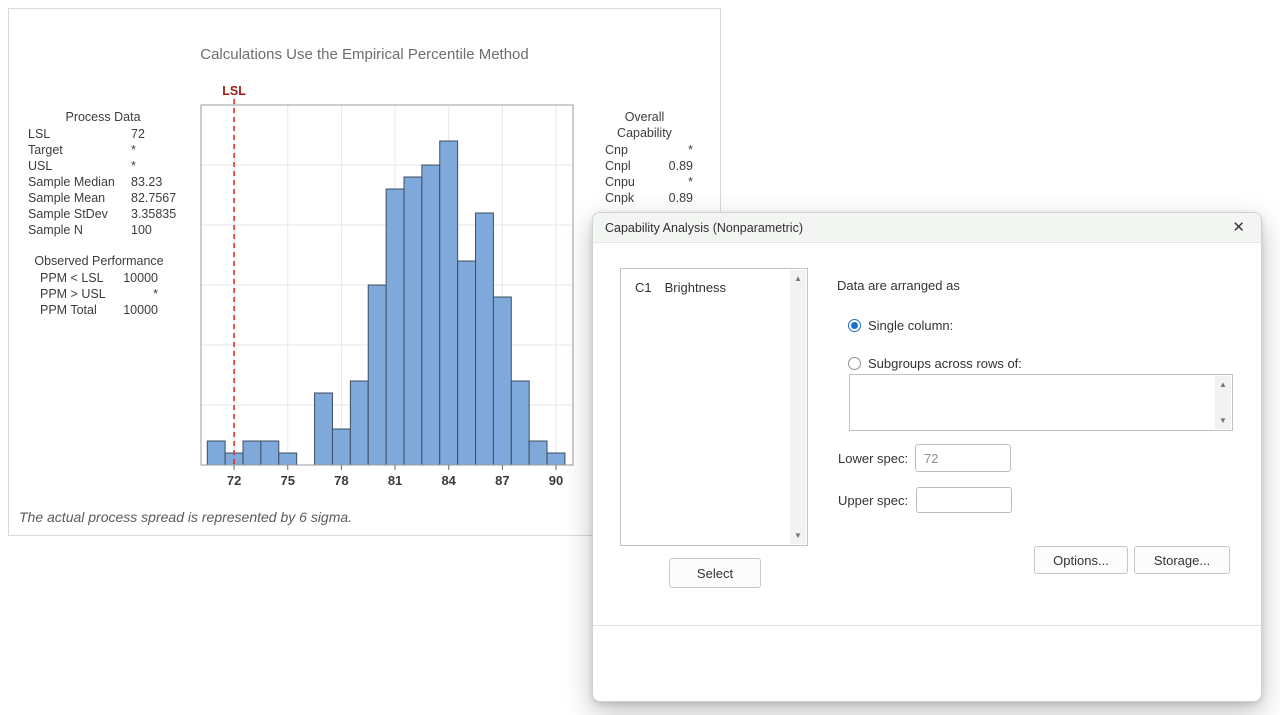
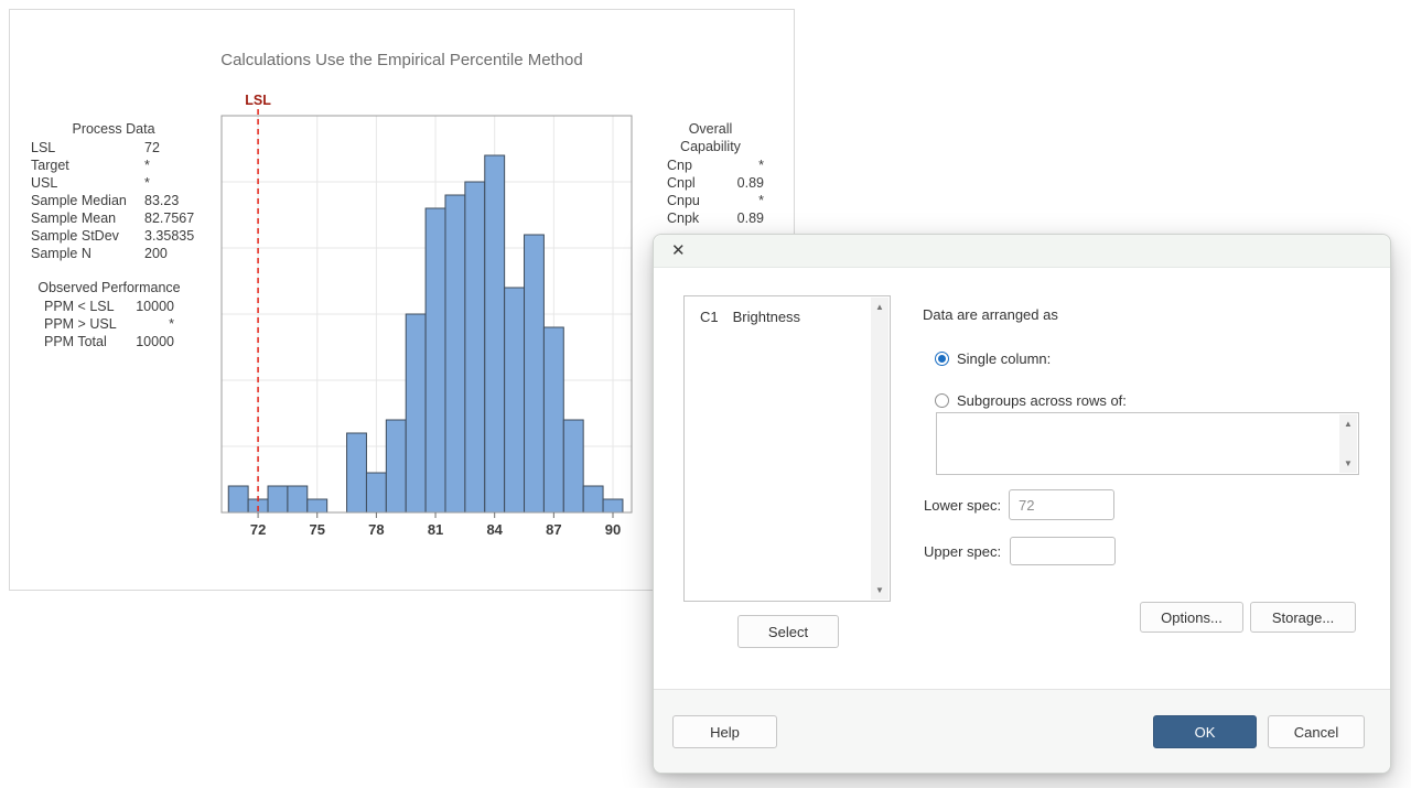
  Calculations Use the Empirical Percentile Method
  Process Data
  LSL
  72
  Target
  *
  USL
  *
  Sample Median
  83.23
  Sample Mean
  82.7567
  Sample StDev
  3.35835
  Sample N
- 100
+ 200
  Observed Performance
  PPM < LSL
  10000
  PPM > USL
  *
  PPM Total
  10000
  Overall Capability
  Cnp
  *
  Cnpl
  0.89
  Cnpu
  *
  Cnpk
  0.89
  72
  75
  78
  81
  84
  87
  90
  LSL
- The actual process spread is represented by 6 sigma.
- Capability Analysis (Nonparametric)
  ✕
  C1 Brightness
  ▲
  ▼
  Select
  Data are arranged as
  Single column:
  Subgroups across rows of:
  ▲
  ▼
  Lower spec:
  72
  Upper spec:
  Options...
  Storage...
+ Help
+ OK
+ Cancel
